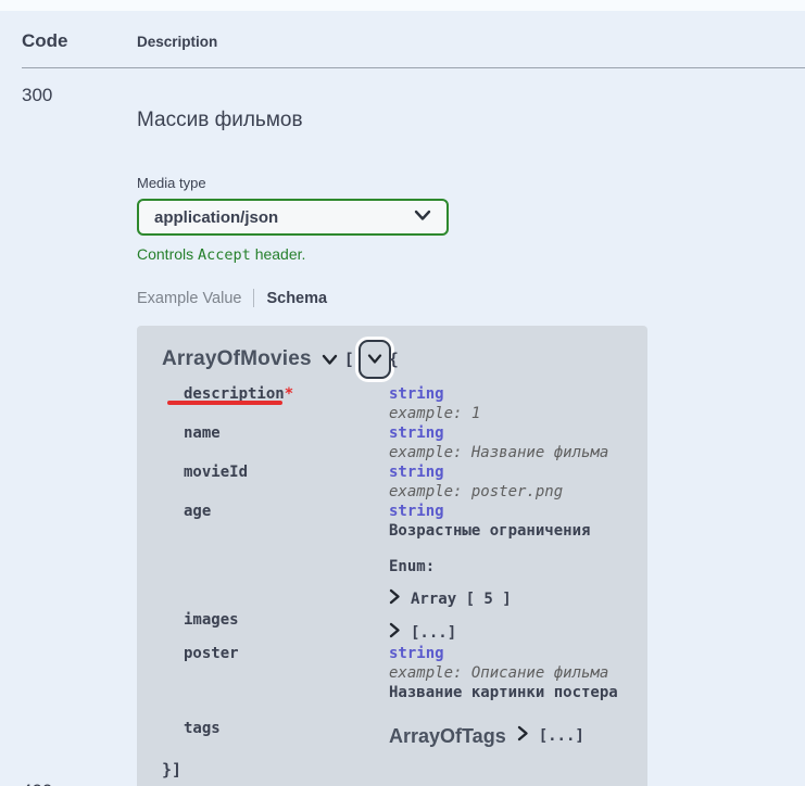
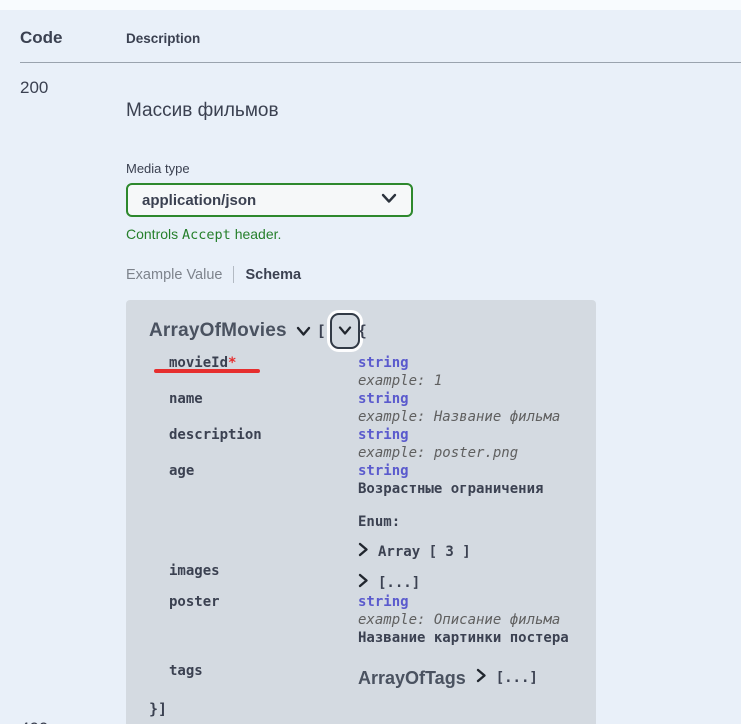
  Code
  Description
- 300
+ 200
  Массив фильмов
  Media type
  application/json
  Controls Accept header.
  Example Value
  Schema
  ArrayOfMovies
  [
  {
- description*
+ movieId*
  string
  example: 1
  name
  string
  example: Название фильма
- movieId
+ description
  string
  example: poster.png
  age
  string
  Возрастные ограничения
  Enum:
- Array [ 5 ]
+ Array [ 3 ]
  images
  [...]
  poster
  string
  example: Описание фильма
  Название картинки постера
  tags
  ArrayOfTags
  [...]
  }]
